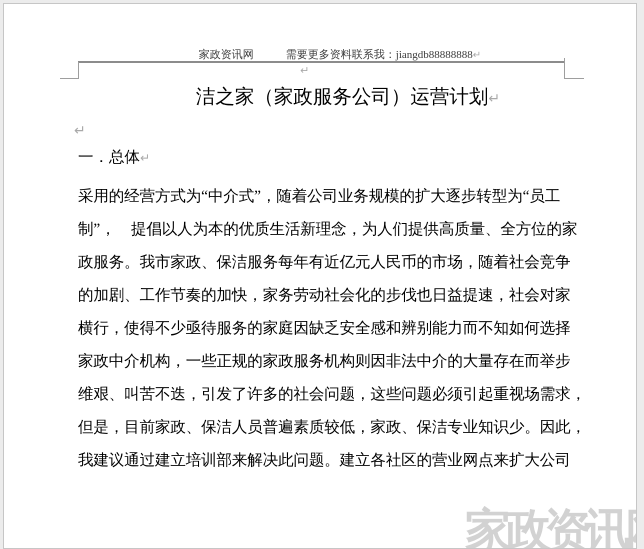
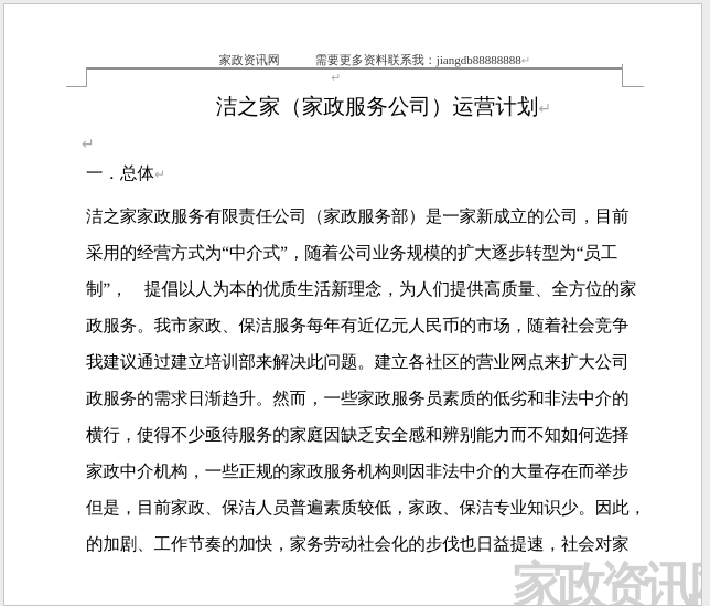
  家政资讯网 需要更多资料联系我：jiangdb88888888↵
  ↵
  洁之家（家政服务公司）运营计划↵
  ↵
  一．总体↵
+ 洁之家家政服务有限责任公司（家政服务部）是一家新成立的公司，目前
  采用的经营方式为“中介式”，随着公司业务规模的扩大逐步转型为“员工
  制”， 提倡以人为本的优质生活新理念，为人们提供高质量、全方位的家
  政服务。我市家政、保洁服务每年有近亿元人民币的市场，随着社会竞争
- 的加剧、工作节奏的加快，家务劳动社会化的步伐也日益提速，社会对家
+ 我建议通过建立培训部来解决此问题。建立各社区的营业网点来扩大公司
+ 政服务的需求日渐趋升。然而，一些家政服务员素质的低劣和非法中介的
  横行，使得不少亟待服务的家庭因缺乏安全感和辨别能力而不知如何选择
  家政中介机构，一些正规的家政服务机构则因非法中介的大量存在而举步
- 维艰、叫苦不迭，引发了许多的社会问题，这些问题必须引起重视场需求，
  但是，目前家政、保洁人员普遍素质较低，家政、保洁专业知识少。因此，
- 我建议通过建立培训部来解决此问题。建立各社区的营业网点来扩大公司
+ 的加剧、工作节奏的加快，家务劳动社会化的步伐也日益提速，社会对家
  家政资讯
